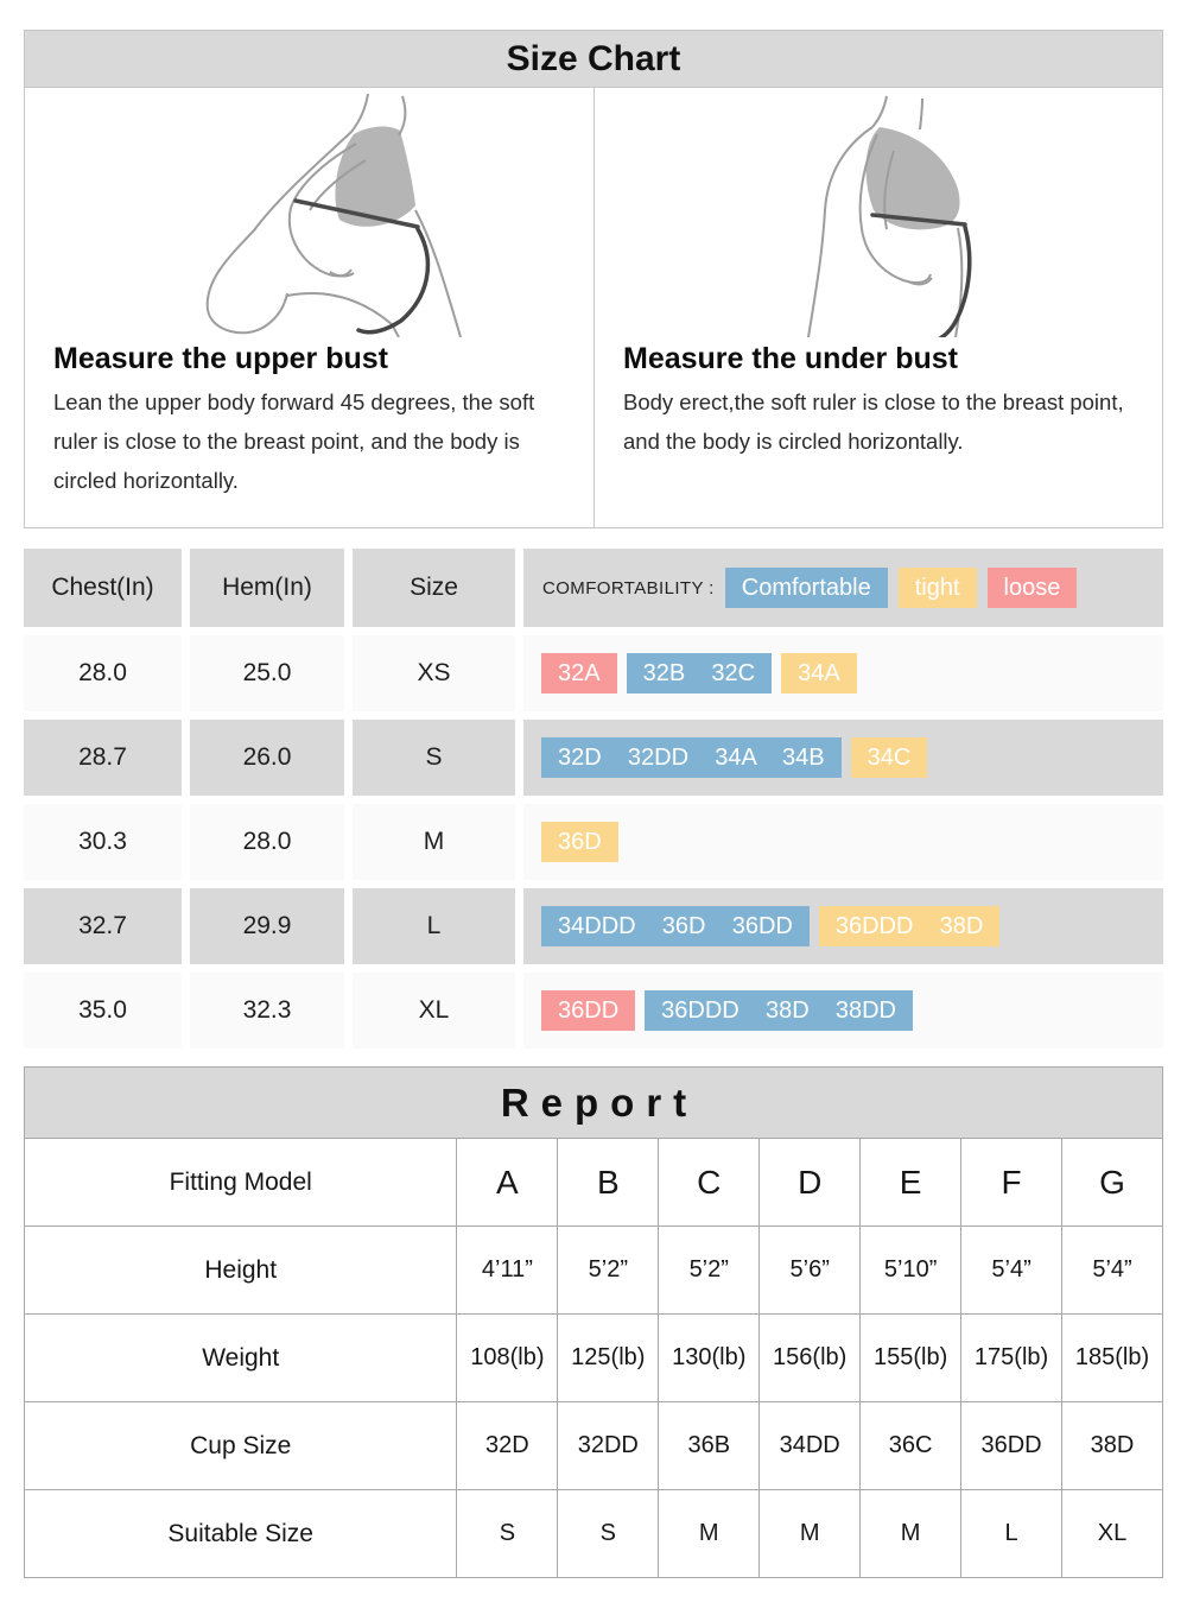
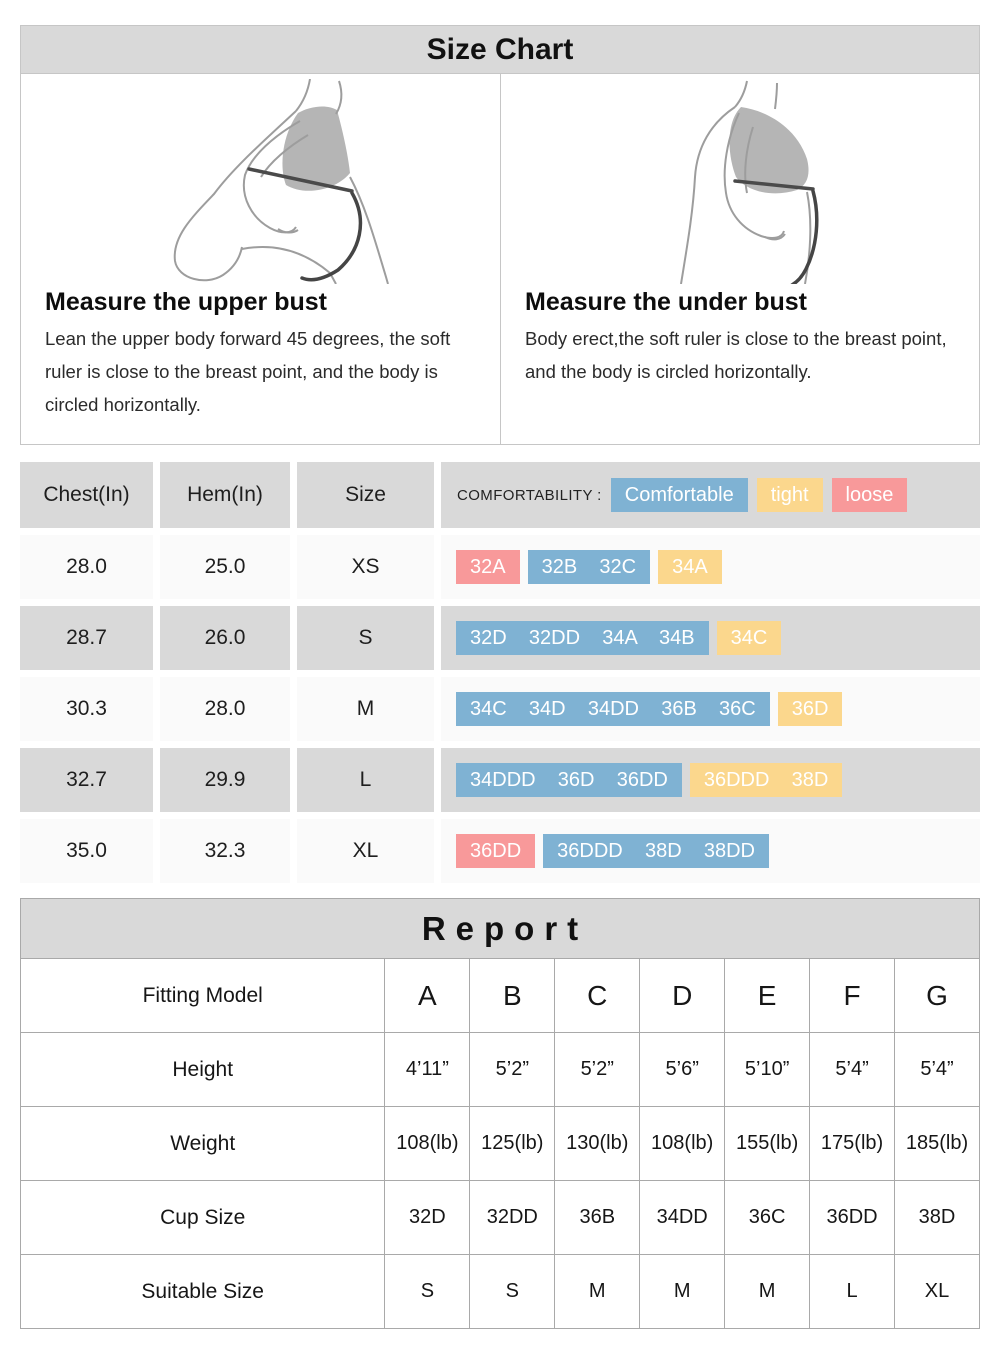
  Size Chart
  Measure the upper bust
  Lean the upper body forward 45 degrees, the soft ruler is close to the breast point, and the body is circled horizontally.
  Measure the under bust
  Body erect,the soft ruler is close to the breast point, and the body is circled horizontally.
  Chest(In)
  Hem(In)
  Size
  COMFORTABILITY :
  Comfortable
  tight
  loose
  28.0
  25.0
  XS
  32A
  32B 32C
  34A
  28.7
  26.0
  S
  32D 32DD 34A 34B
  34C
  30.3
  28.0
  M
+ 34C 34D 34DD 36B 36C
  36D
  32.7
  29.9
  L
  34DDD 36D 36DD
  36DDD 38D
  35.0
  32.3
  XL
  36DD
  36DDD 38D 38DD
  Report
  Fitting Model	A	B	C	D	E	F	G
  Height	4’11”	5’2”	5’2”	5’6”	5’10”	5’4”	5’4”
- Weight	108(lb)	125(lb)	130(lb)	156(lb)	155(lb)	175(lb)	185(lb)
+ Weight	108(lb)	125(lb)	130(lb)	108(lb)	155(lb)	175(lb)	185(lb)
  Cup Size	32D	32DD	36B	34DD	36C	36DD	38D
  Suitable Size	S	S	M	M	M	L	XL
